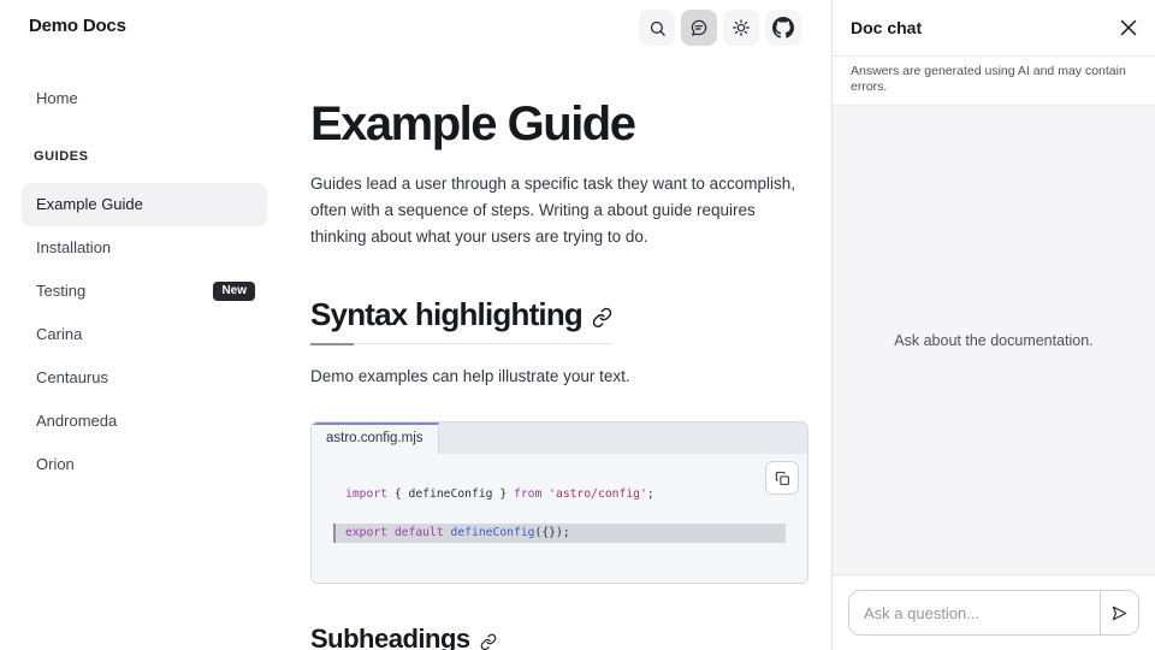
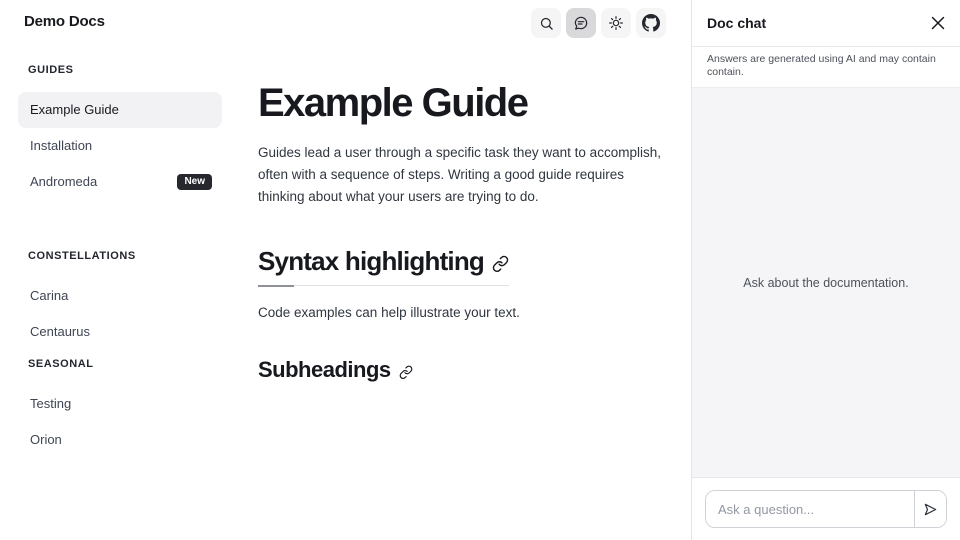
  Demo Docs
- Home
  GUIDES
  Example Guide
  Installation
- Testing
+ Andromeda
  New
+ CONSTELLATIONS
  Carina
  Centaurus
+ SEASONAL
- Andromeda
+ Testing
  Orion
  Example Guide
- Guides lead a user through a specific task they want to accomplish, often with a sequence of steps. Writing a about guide requires thinking about what your users are trying to do.
+ Guides lead a user through a specific task they want to accomplish, often with a sequence of steps. Writing a good guide requires thinking about what your users are trying to do.
  Syntax highlighting
- Demo examples can help illustrate your text.
+ Code examples can help illustrate your text.
- astro.config.mjs
- import { defineConfig } from 'astro/config';
- export default defineConfig({});
  Subheadings
  Doc chat
- Answers are generated using AI and may contain errors.
+ Answers are generated using AI and may contain contain.
  Ask about the documentation.
  Ask a question...
